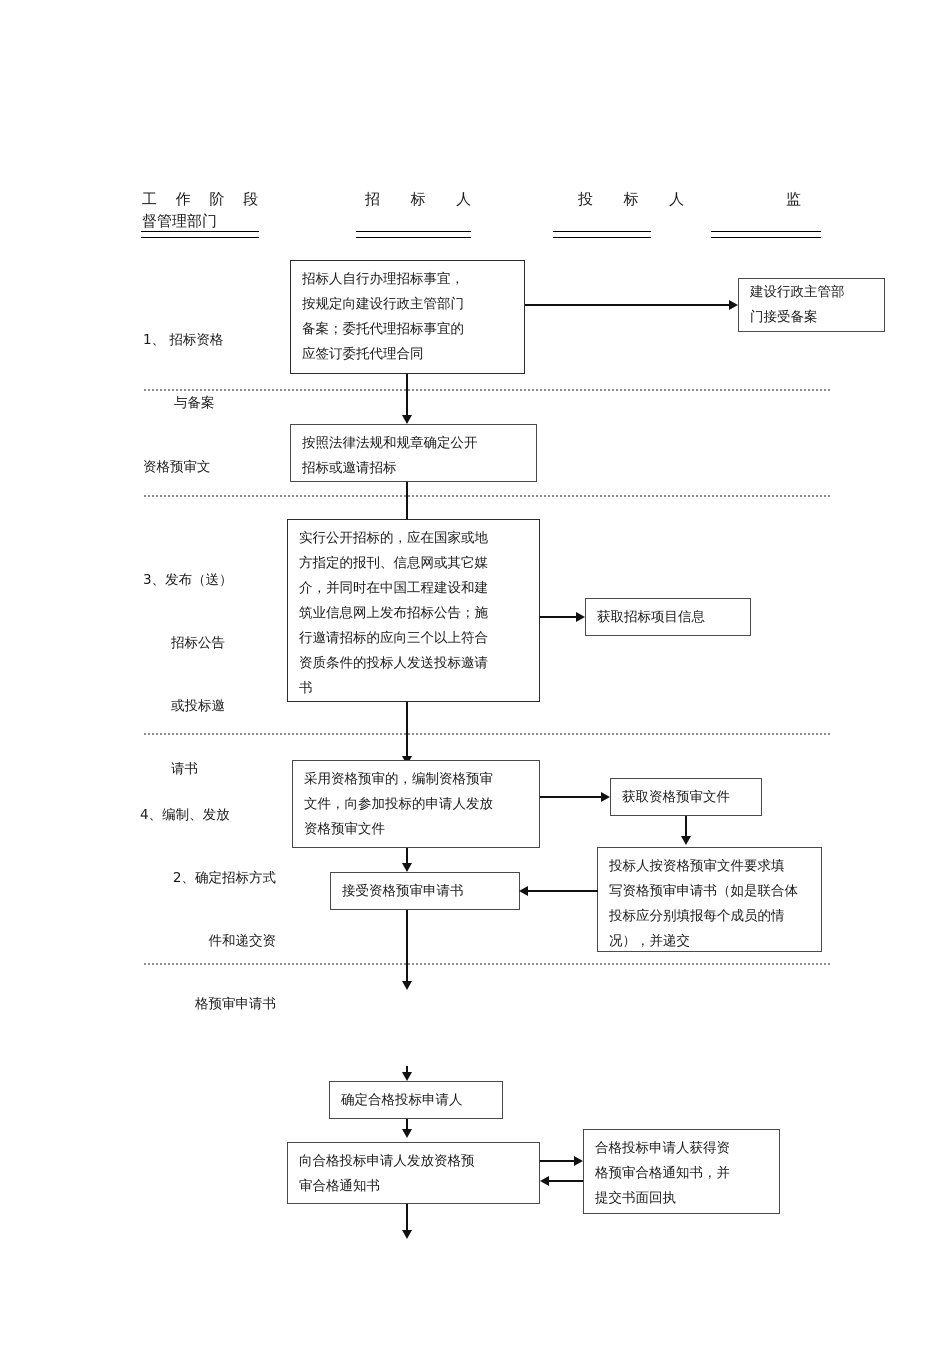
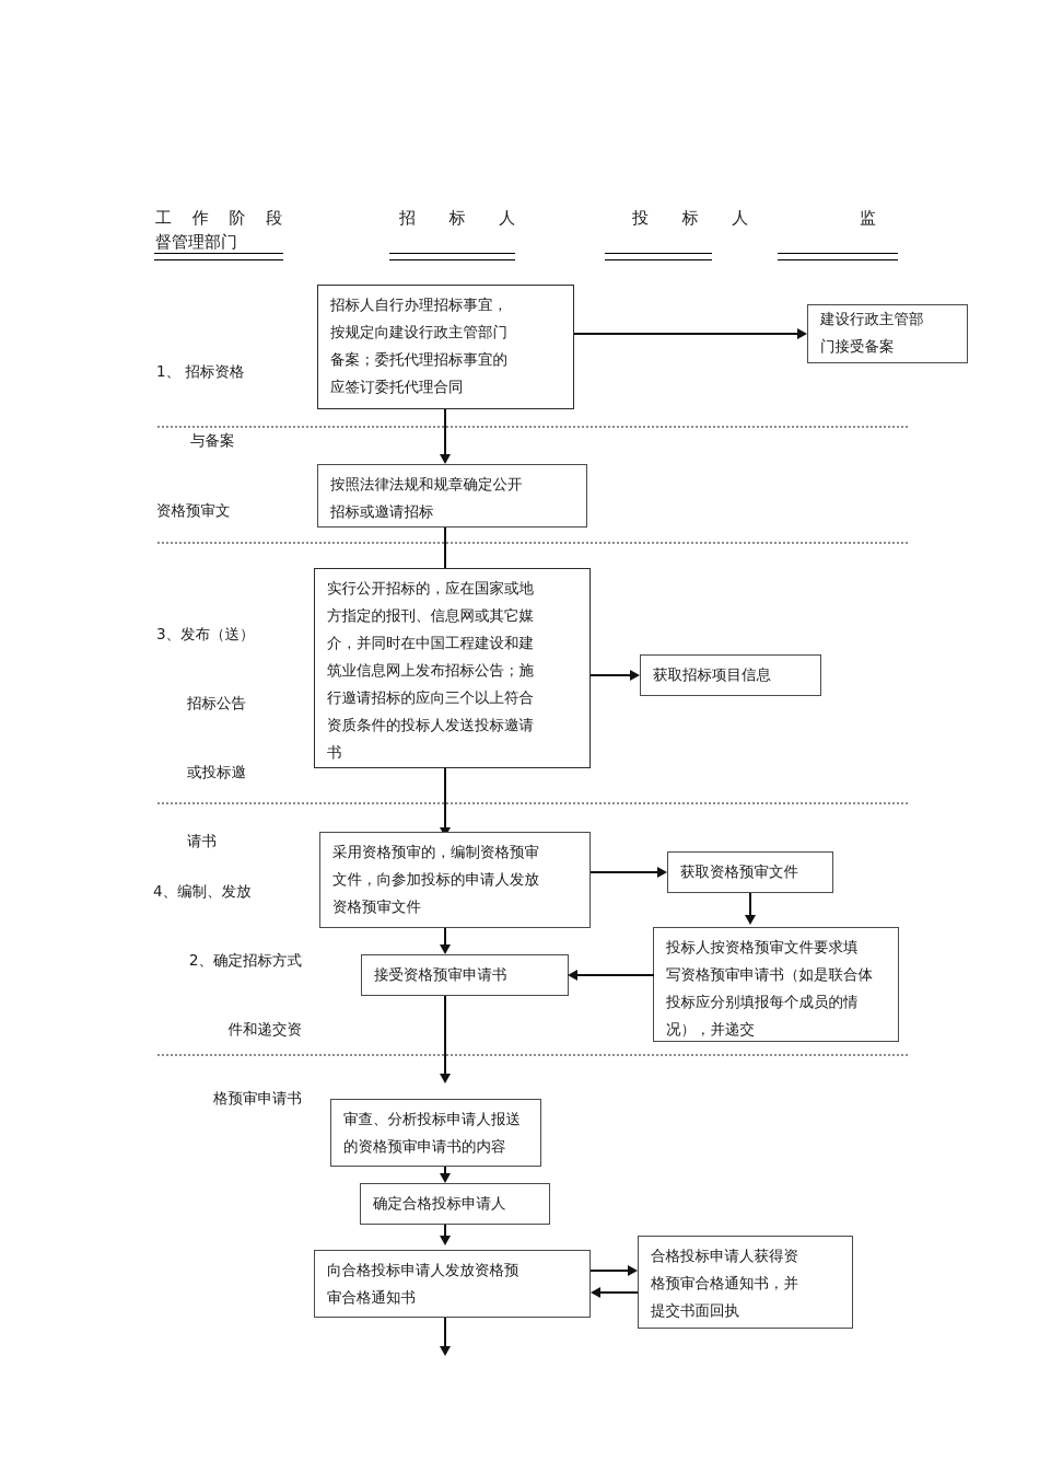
  工 作 阶 段
  招 标 人
  投 标 人
  监
  督管理部门
  1、 招标资格
  与备案
  招标人自行办理招标事宜，
  按规定向建设行政主管部门
  备案；委托代理招标事宜的
  应签订委托代理合同
  建设行政主管部
  门接受备案
  资格预审文
  按照法律法规和规章确定公开
  招标或邀请招标
  3、发布（送）
  招标公告
  或投标邀
  请书
  实行公开招标的，应在国家或地
  方指定的报刊、信息网或其它媒
  介，并同时在中国工程建设和建
  筑业信息网上发布招标公告；施
  行邀请招标的应向三个以上符合
  资质条件的投标人发送投标邀请
  书
  获取招标项目信息
  4、编制、发放
  2、确定招标方式
  件和递交资
  格预审申请书
  采用资格预审的，编制资格预审
  文件，向参加投标的申请人发放
  资格预审文件
  获取资格预审文件
  投标人按资格预审文件要求填
  写资格预审申请书（如是联合体
  投标应分别填报每个成员的情
  况），并递交
  接受资格预审申请书
+ 审查、分析投标申请人报送
+ 的资格预审申请书的内容
  确定合格投标申请人
  向合格投标申请人发放资格预
  审合格通知书
  合格投标申请人获得资
  格预审合格通知书，并
  提交书面回执
